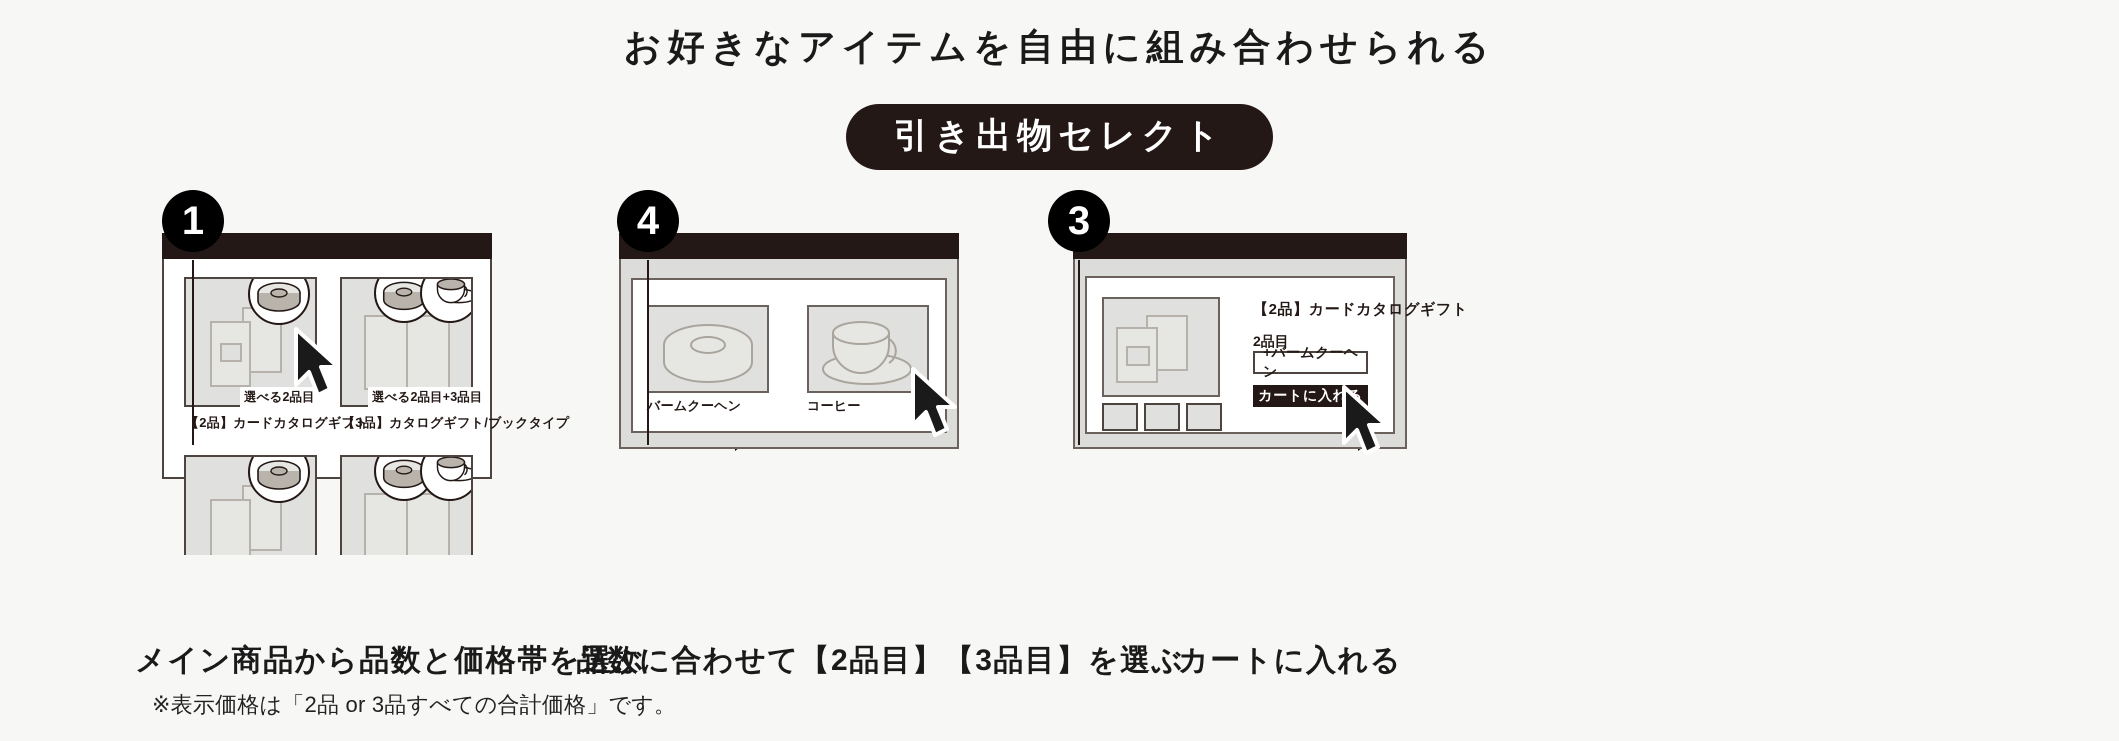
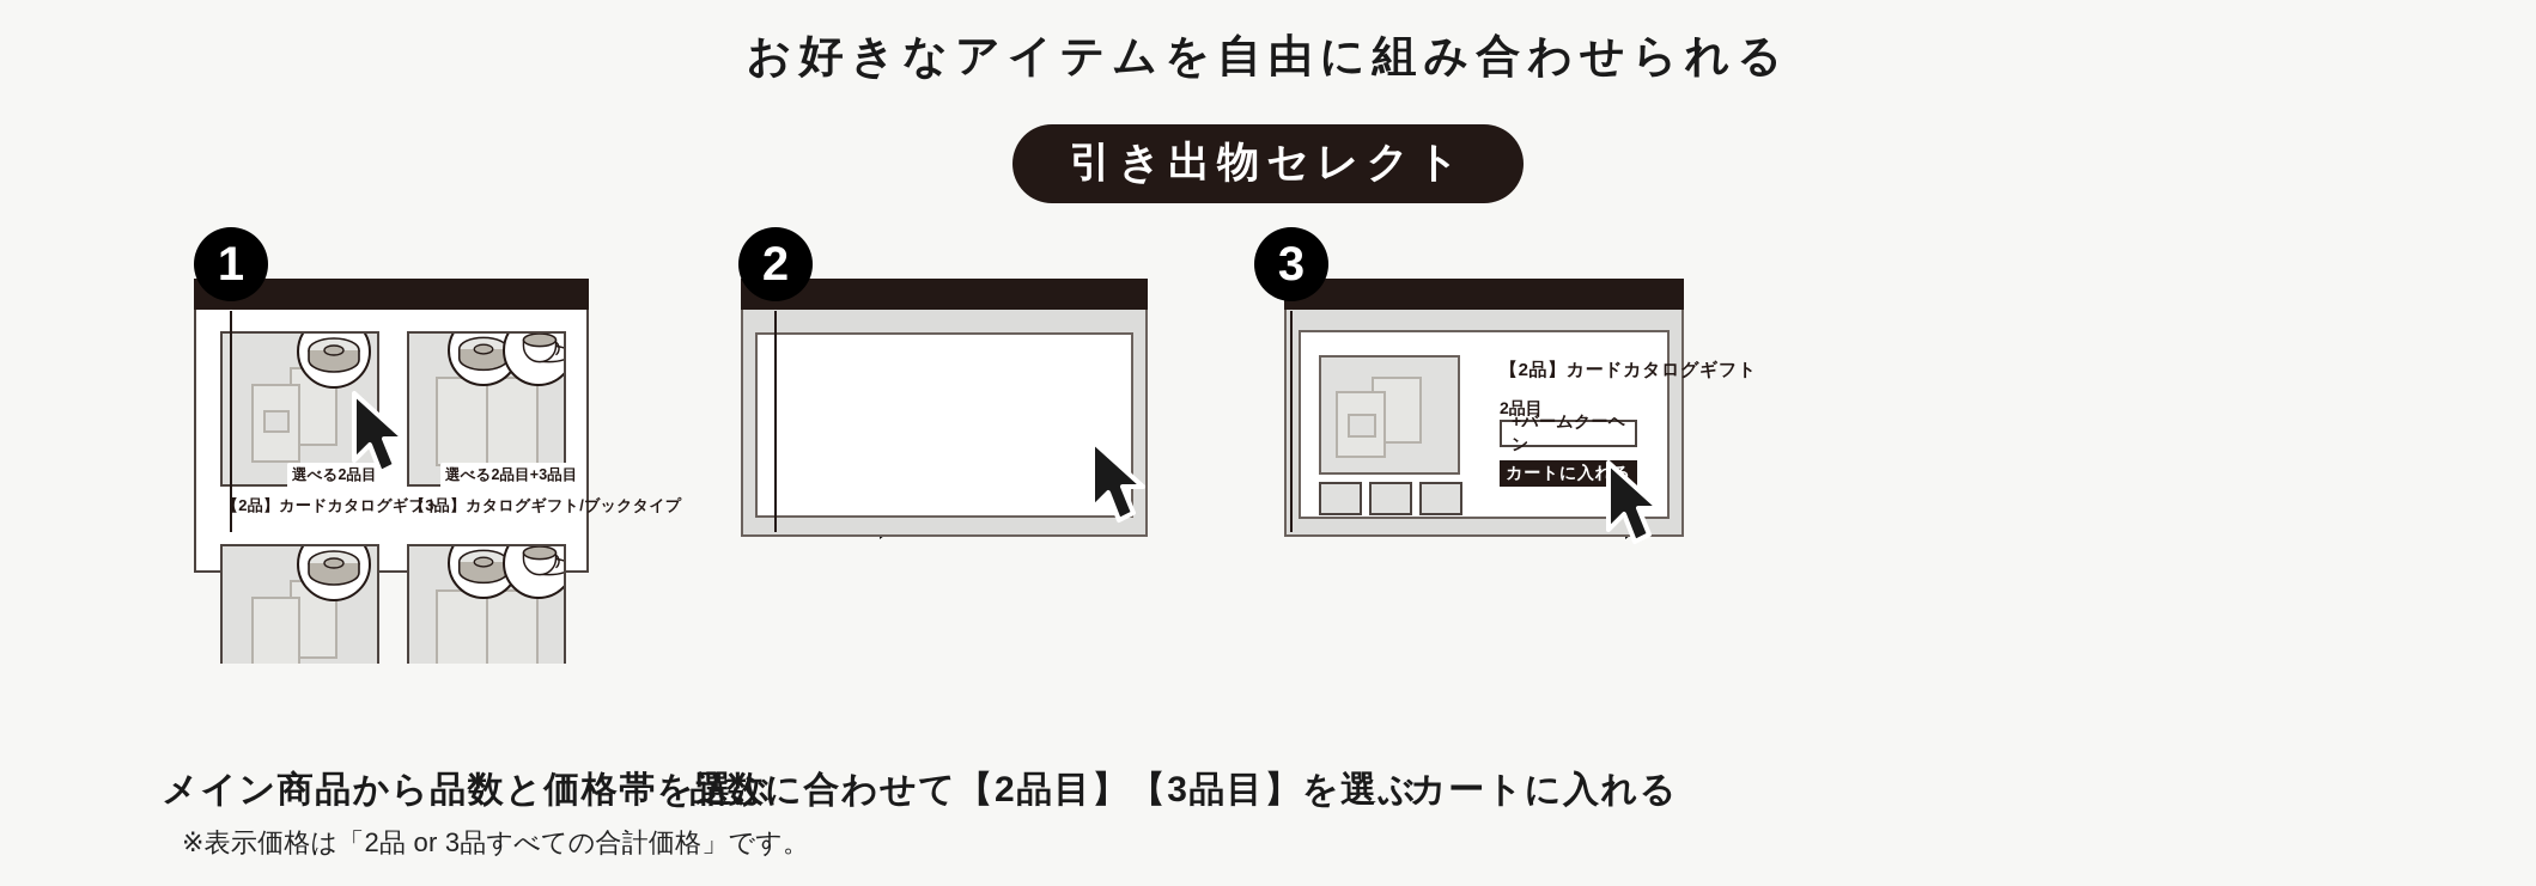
  お好きなアイテムを自由に組み合わせられる
  引き出物セレクト
  1
  選べる2品目
  2品】カードカタログギフト
  選べる2品目+3品目
  【3品】カタログギフト/ブックタイプ
- 4
+ 2
- バームクーヘン
- コーヒー
  3
  【2品】カードカタログギフト
  2品目
  +バームクーヘン
  カートに入れ
  メイン商品から品数と価格帯を選ぶ
  ※表示価格は「2品 or 3品すべての合計価格」です。
  品数に合わせて【2品目】【3品目】を選ぶ
  カートに入れる
